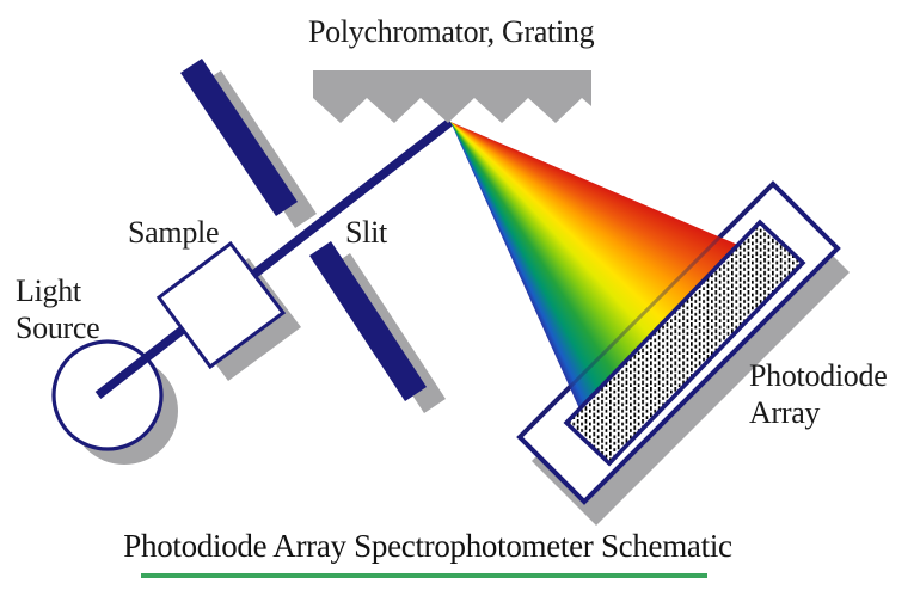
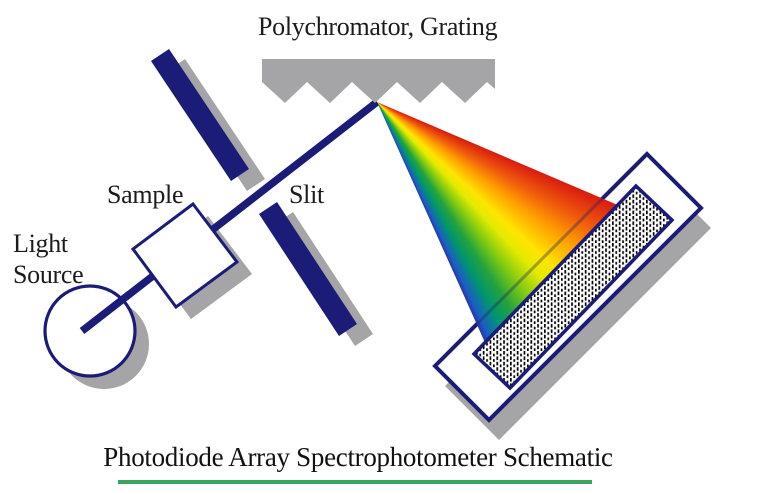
  Polychromator, Grating
  Sample
  Slit
  Light Source
- Photodiode Array
  Photodiode Array Spectrophotometer Schematic
